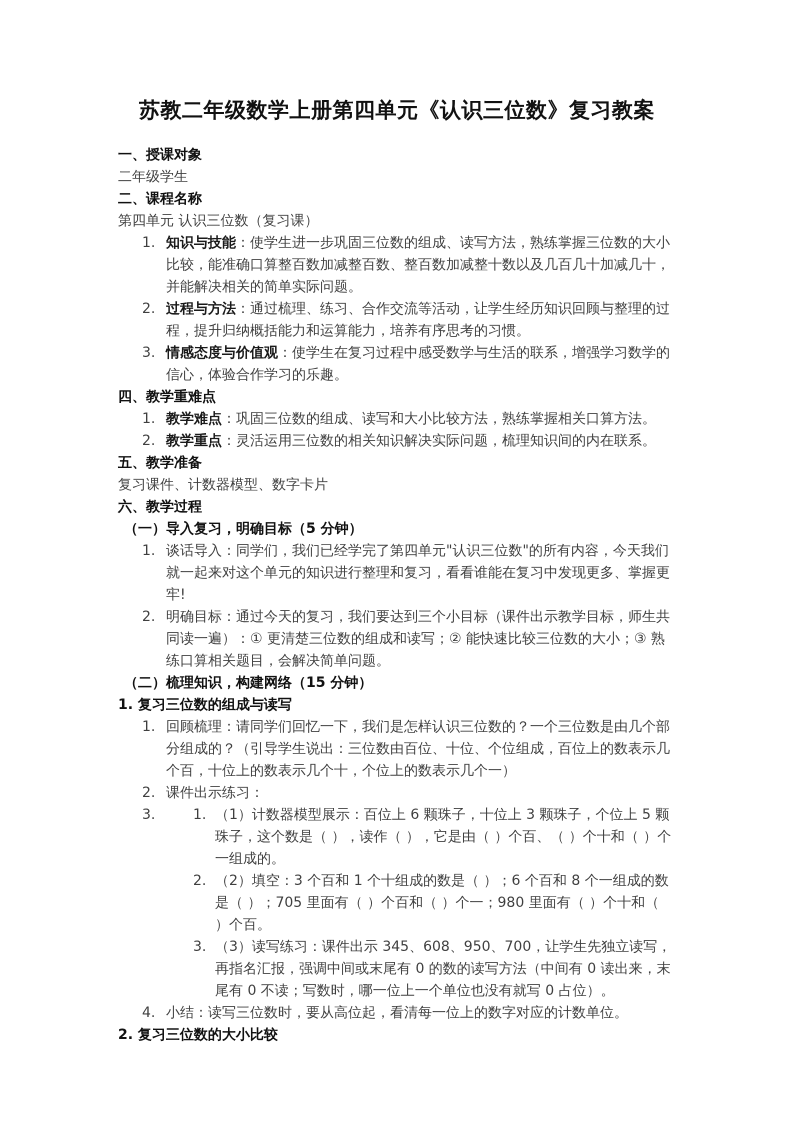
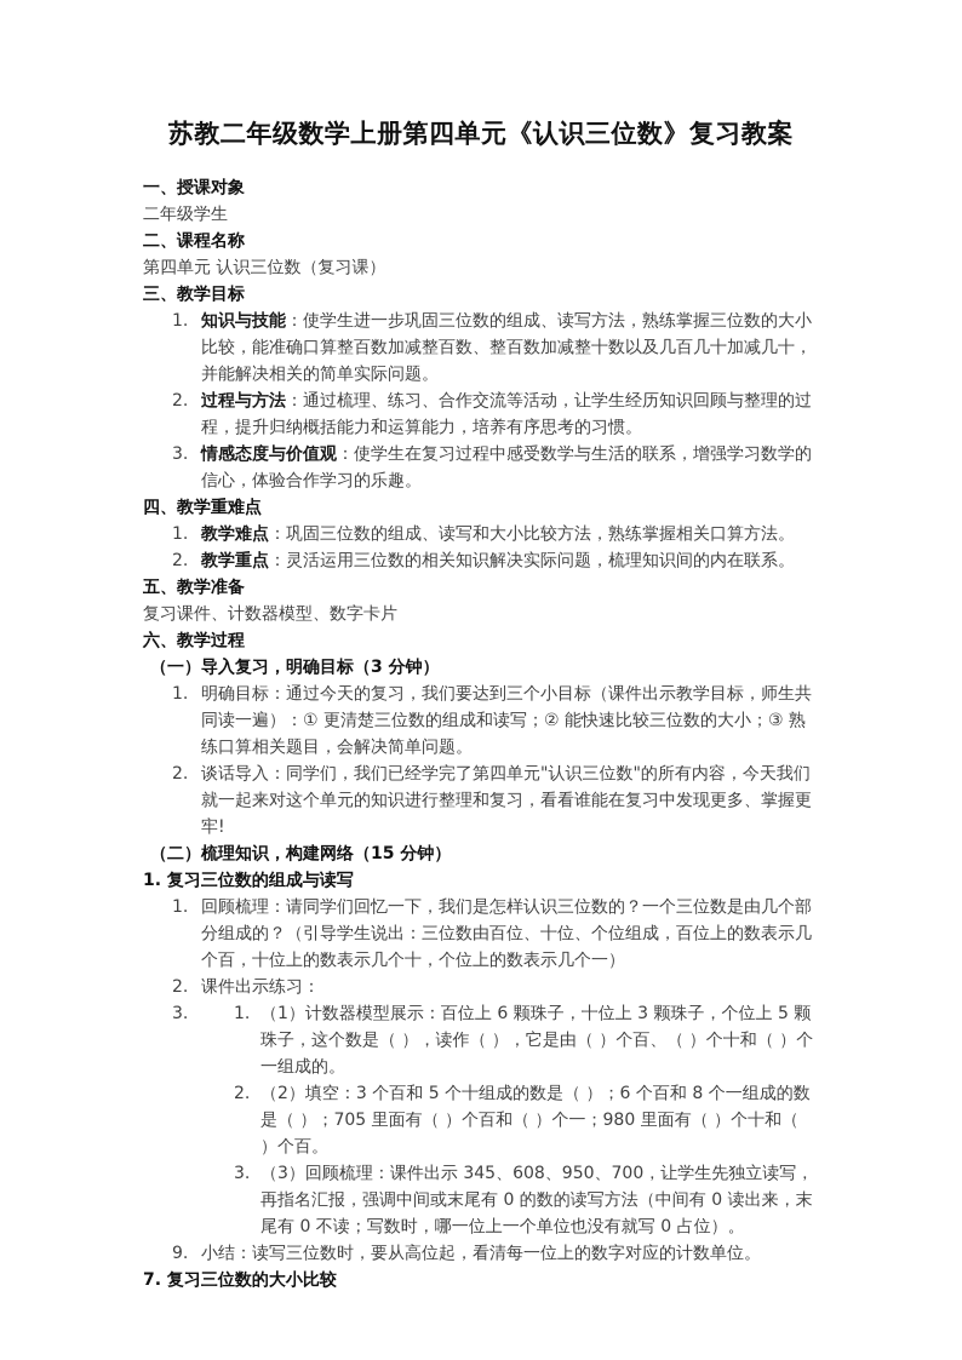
  苏教二年级数学上册第四单元《认识三位数》复习教案
  一、授课对象
  二年级学生
  二、课程名称
  第四单元 认识三位数（复习课）
+ 三、教学目标
  1.
  知识与技能：使学生进一步巩固三位数的组成、读写方法，熟练掌握三位数的大小比较，能准确口算整百数加减整百数、整百数加减整十数以及几百几十加减几十，并能解决相关的简单实际问题。
  2.
  过程与方法：通过梳理、练习、合作交流等活动，让学生经历知识回顾与整理的过程，提升归纳概括能力和运算能力，培养有序思考的习惯。
  3.
  情感态度与价值观：使学生在复习过程中感受数学与生活的联系，增强学习数学的信心，体验合作学习的乐趣。
  四、教学重难点
  1.
  教学难点：巩固三位数的组成、读写和大小比较方法，熟练掌握相关口算方法。
  2.
  教学重点：灵活运用三位数的相关知识解决实际问题，梳理知识间的内在联系。
  五、教学准备
  复习课件、计数器模型、数字卡片
  六、教学过程
- （一）导入复习，明确目标（5 分钟）
+ （一）导入复习，明确目标（3 分钟）
  1.
- 谈话导入：同学们，我们已经学完了第四单元"认识三位数"的所有内容，今天我们就一起来对这个单元的知识进行整理和复习，看看谁能在复习中发现更多、掌握更牢!
+ 明确目标：通过今天的复习，我们要达到三个小目标（课件出示教学目标，师生共同读一遍）：① 更清楚三位数的组成和读写；② 能快速比较三位数的大小；③ 熟练口算相关题目，会解决简单问题。
  2.
- 明确目标：通过今天的复习，我们要达到三个小目标（课件出示教学目标，师生共同读一遍）：① 更清楚三位数的组成和读写；② 能快速比较三位数的大小；③ 熟练口算相关题目，会解决简单问题。
+ 谈话导入：同学们，我们已经学完了第四单元"认识三位数"的所有内容，今天我们就一起来对这个单元的知识进行整理和复习，看看谁能在复习中发现更多、掌握更牢!
  （二）梳理知识，构建网络（15 分钟）
  1. 复习三位数的组成与读写
  1.
  回顾梳理：请同学们回忆一下，我们是怎样认识三位数的？一个三位数是由几个部分组成的？（引导学生说出：三位数由百位、十位、个位组成，百位上的数表示几个百，十位上的数表示几个十，个位上的数表示几个一）
  2.
  课件出示练习：
  3.
  1.
  （1）计数器模型展示：百位上 6 颗珠子，十位上 3 颗珠子，个位上 5 颗珠子，这个数是（ ），读作（ ），它是由（ ）个百、（ ）个十和（ ）个一组成的。
  2.
- （2）填空：3 个百和 1 个十组成的数是（ ）；6 个百和 8 个一组成的数是（ ）；705 里面有（ ）个百和（ ）个一；980 里面有（ ）个十和（ ）个百。
+ （2）填空：3 个百和 5 个十组成的数是（ ）；6 个百和 8 个一组成的数是（ ）；705 里面有（ ）个百和（ ）个一；980 里面有（ ）个十和（ ）个百。
  3.
- （3）读写练习：课件出示 345、608、950、700，让学生先独立读写，再指名汇报，强调中间或末尾有 0 的数的读写方法（中间有 0 读出来，末尾有 0 不读；写数时，哪一位上一个单位也没有就写 0 占位）。
+ （3）回顾梳理：课件出示 345、608、950、700，让学生先独立读写，再指名汇报，强调中间或末尾有 0 的数的读写方法（中间有 0 读出来，末尾有 0 不读；写数时，哪一位上一个单位也没有就写 0 占位）。
- 4.
+ 9.
  小结：读写三位数时，要从高位起，看清每一位上的数字对应的计数单位。
- 2. 复习三位数的大小比较
+ 7. 复习三位数的大小比较
